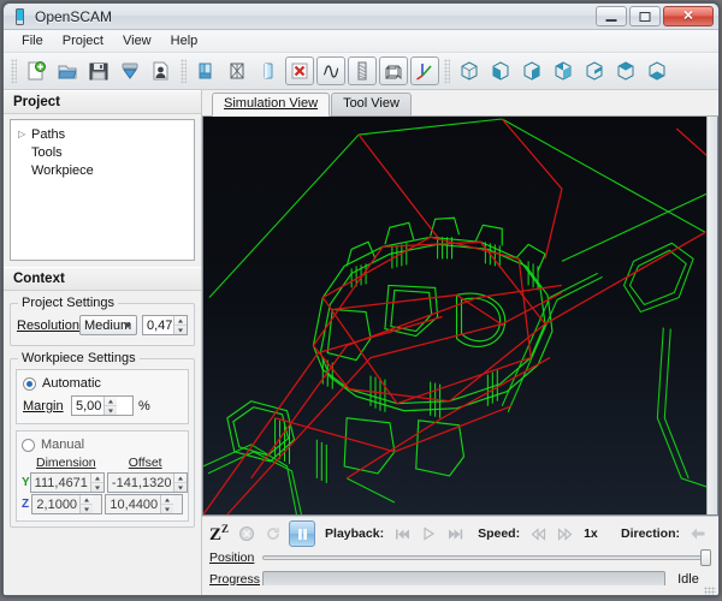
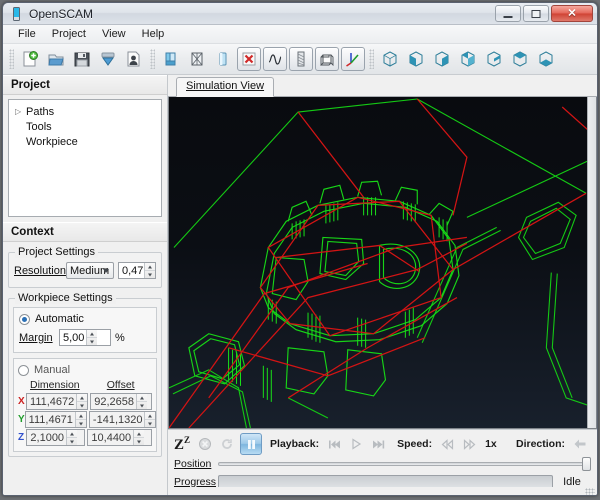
  OpenSCAM
  ✕
  File
  Project
  View
  Help
  Project
  ▷
  Paths
  Tools
  Workpiece
  Context
  Project Settings
  Resolution
  Medium
  0,47
  Workpiece Settings
  Automatic
  Margin
  5,00
  %
  Manual
  Dimension
  Offset
+ X
+ 111,4672
+ 92,2658
  Y
  111,4671
  -141,1320
  Z
  2,1000
  10,4400
  Simulation View
- Tool View
  ZZ
  Playback:
  Speed:
  1x
  Direction:
  Position
  Progress
  Idle
